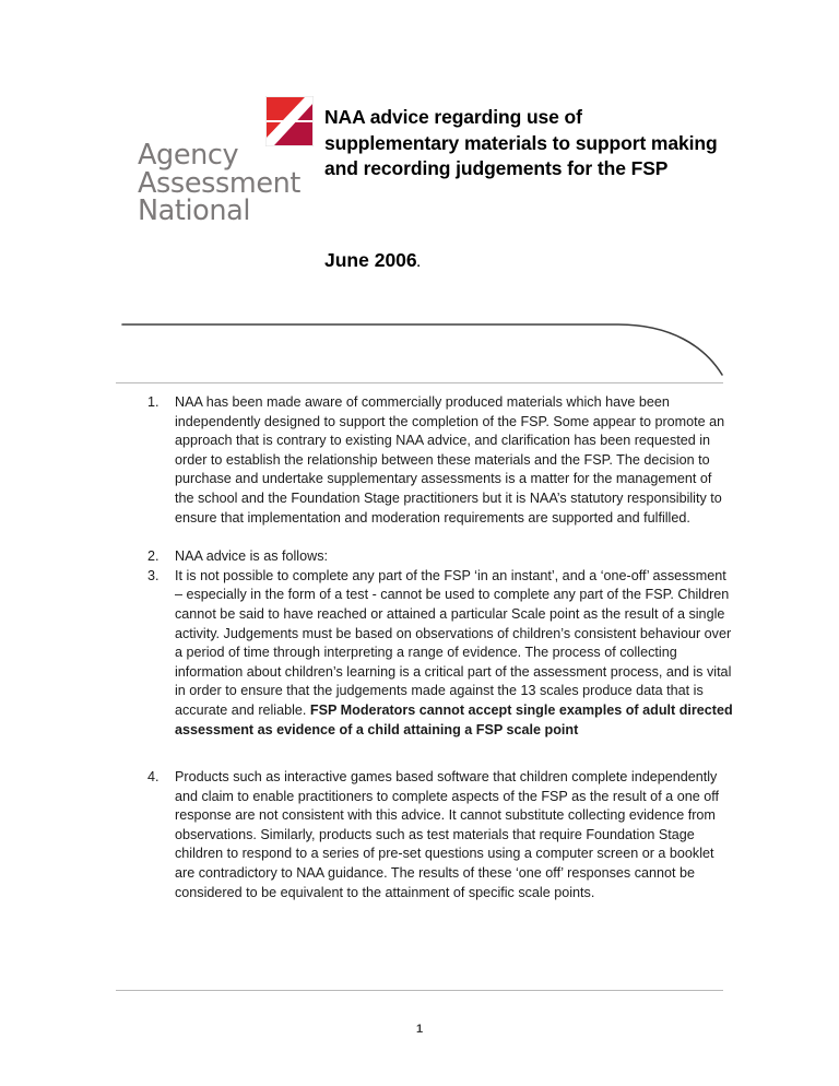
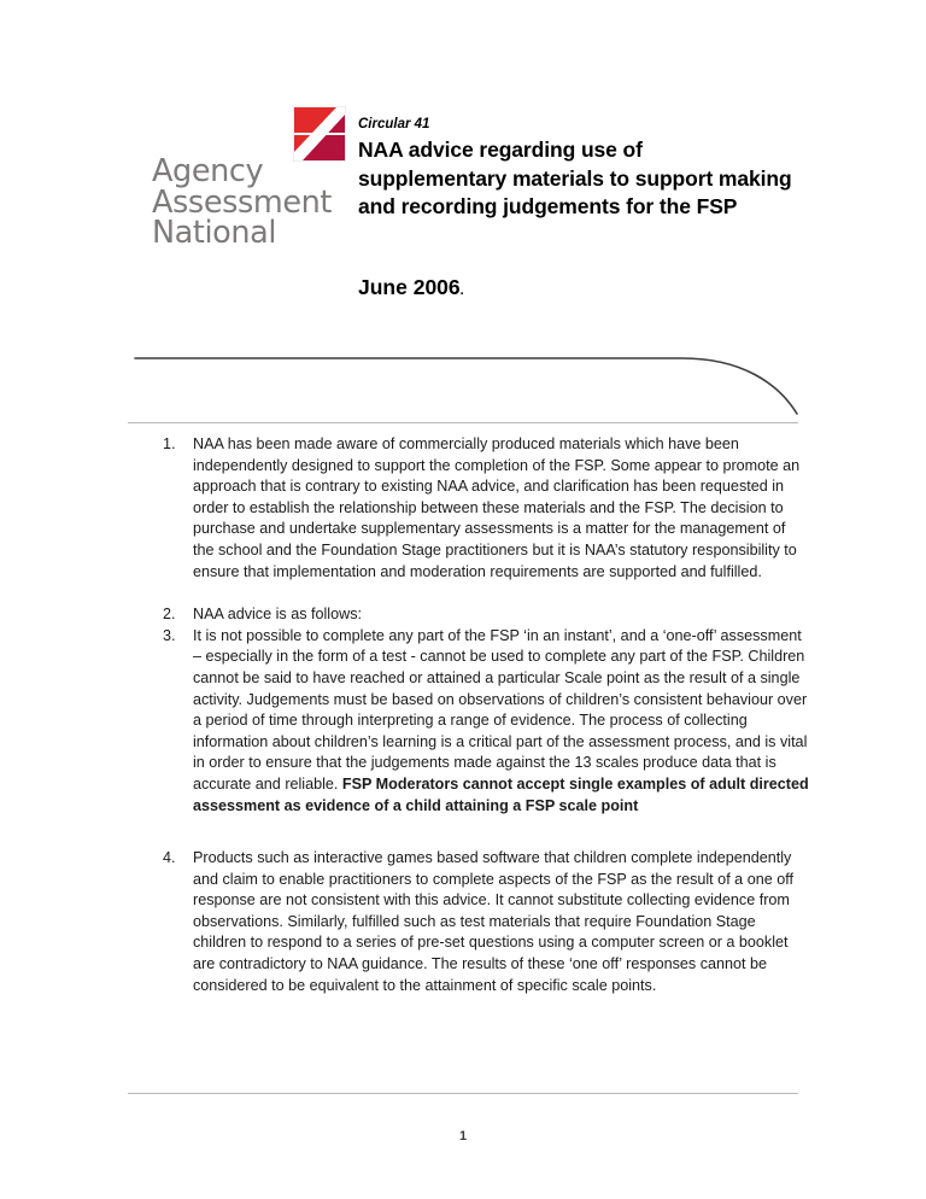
  Agency
  Assessment
  National
+ Circular 41
  NAA advice regarding use of supplementary materials to support making and recording judgements for the FSP
  June 2006.
  1.
  NAA has been made aware of commercially produced materials which have been independently designed to support the completion of the FSP. Some appear to promote an approach that is contrary to existing NAA advice, and clarification has been requested in order to establish the relationship between these materials and the FSP. The decision to purchase and undertake supplementary assessments is a matter for the management of the school and the Foundation Stage practitioners but it is NAA’s statutory responsibility to ensure that implementation and moderation requirements are supported and fulfilled.
  2.
  NAA advice is as follows:
  3.
  It is not possible to complete any part of the FSP ‘in an instant’, and a ‘one-off’ assessment – especially in the form of a test - cannot be used to complete any part of the FSP. Children cannot be said to have reached or attained a particular Scale point as the result of a single activity. Judgements must be based on observations of children’s consistent behaviour over a period of time through interpreting a range of evidence. The process of collecting information about children’s learning is a critical part of the assessment process, and is vital in order to ensure that the judgements made against the 13 scales produce data that is accurate and reliable. FSP Moderators cannot accept single examples of adult directed assessment as evidence of a child attaining a FSP scale point
  4.
- Products such as interactive games based software that children complete independently and claim to enable practitioners to complete aspects of the FSP as the result of a one off response are not consistent with this advice. It cannot substitute collecting evidence from observations. Similarly, products such as test materials that require Foundation Stage children to respond to a series of pre-set questions using a computer screen or a booklet are contradictory to NAA guidance. The results of these ‘one off’ responses cannot be considered to be equivalent to the attainment of specific scale points.
+ Products such as interactive games based software that children complete independently and claim to enable practitioners to complete aspects of the FSP as the result of a one off response are not consistent with this advice. It cannot substitute collecting evidence from observations. Similarly, fulfilled such as test materials that require Foundation Stage children to respond to a series of pre-set questions using a computer screen or a booklet are contradictory to NAA guidance. The results of these ‘one off’ responses cannot be considered to be equivalent to the attainment of specific scale points.
  1
